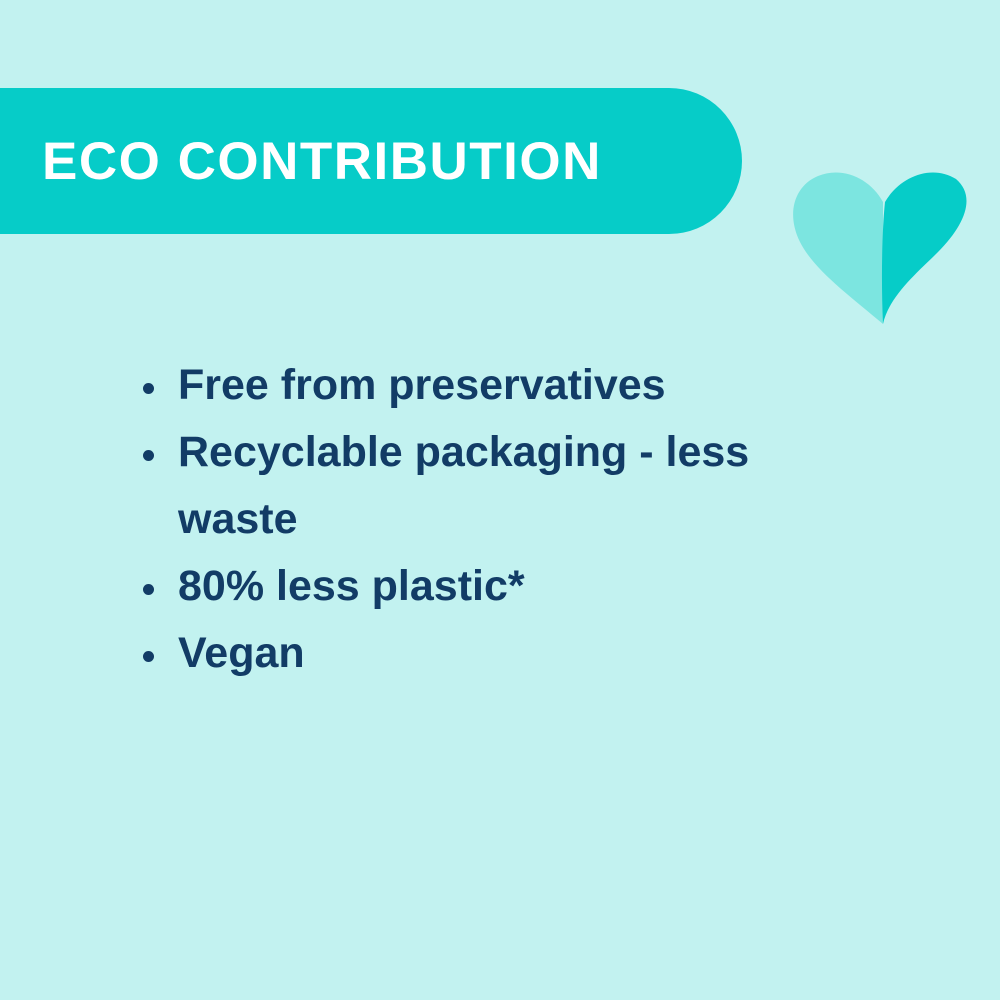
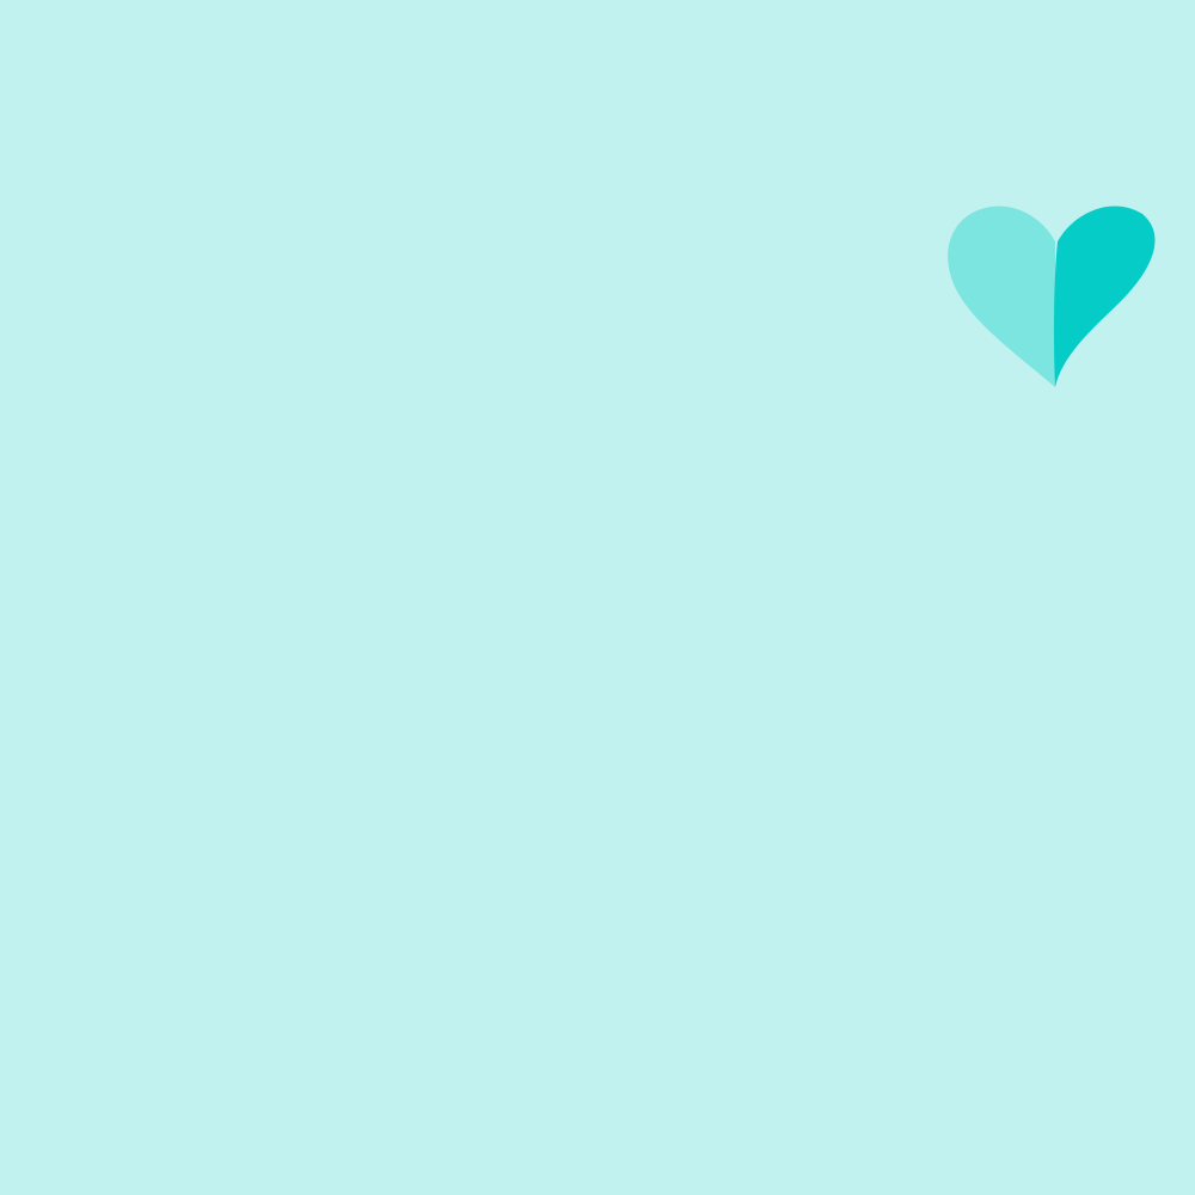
- ECO CONTRIBUTION
- Free from preservatives
- Recyclable packaging - less waste
- 80% less plastic*
- Vegan
